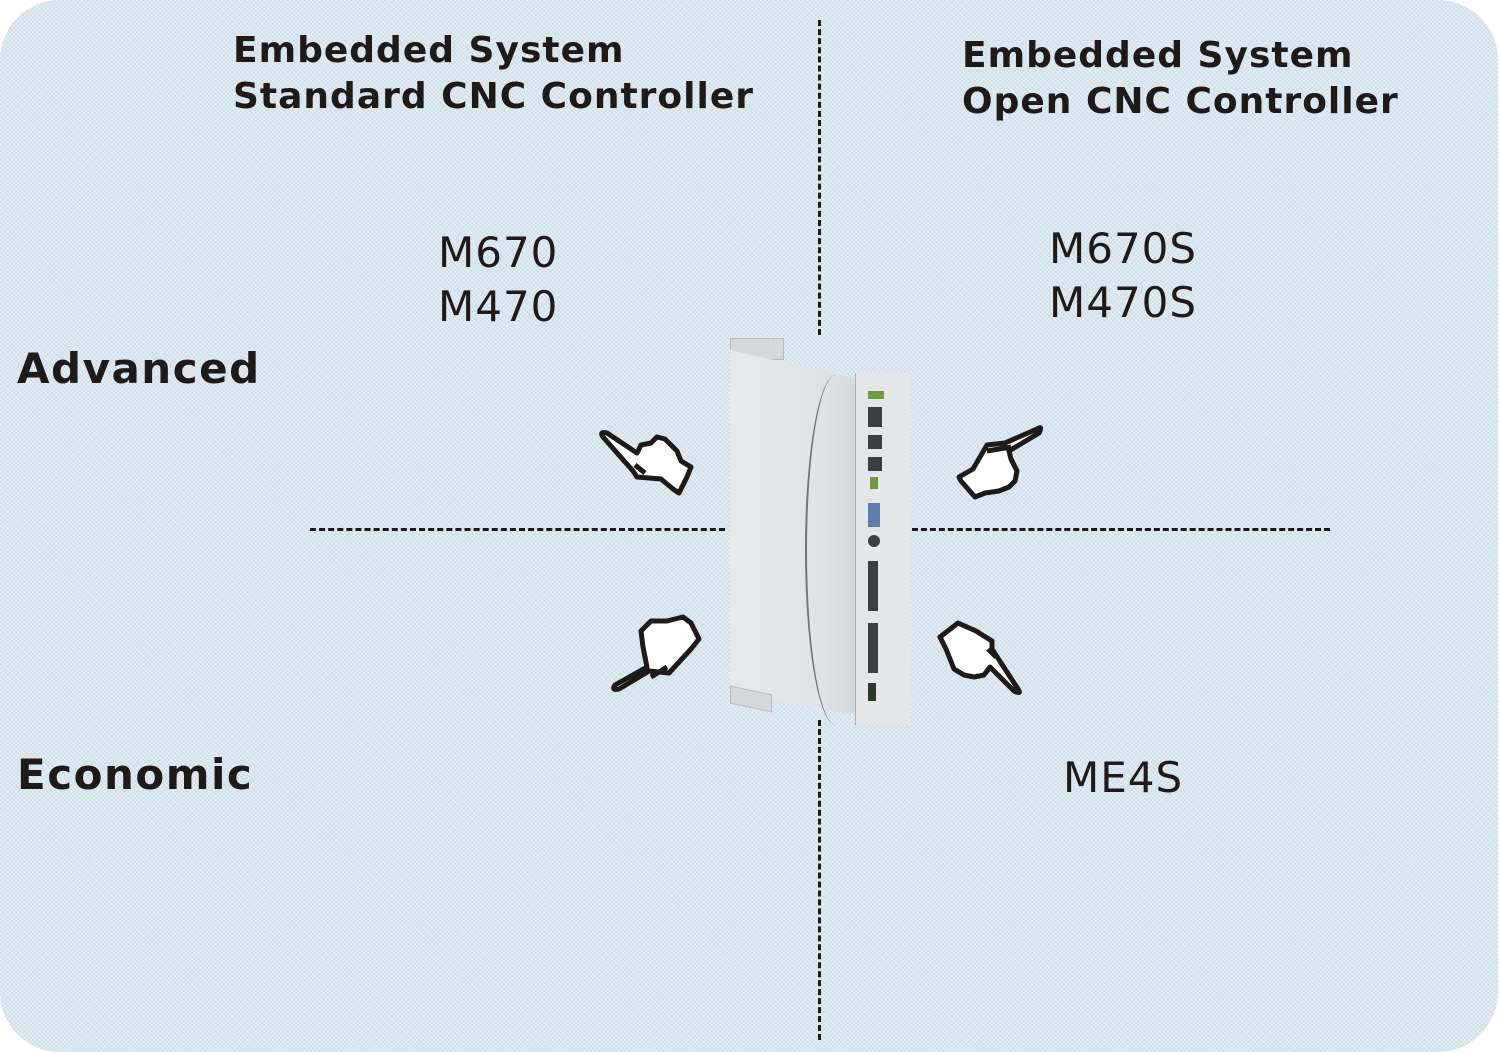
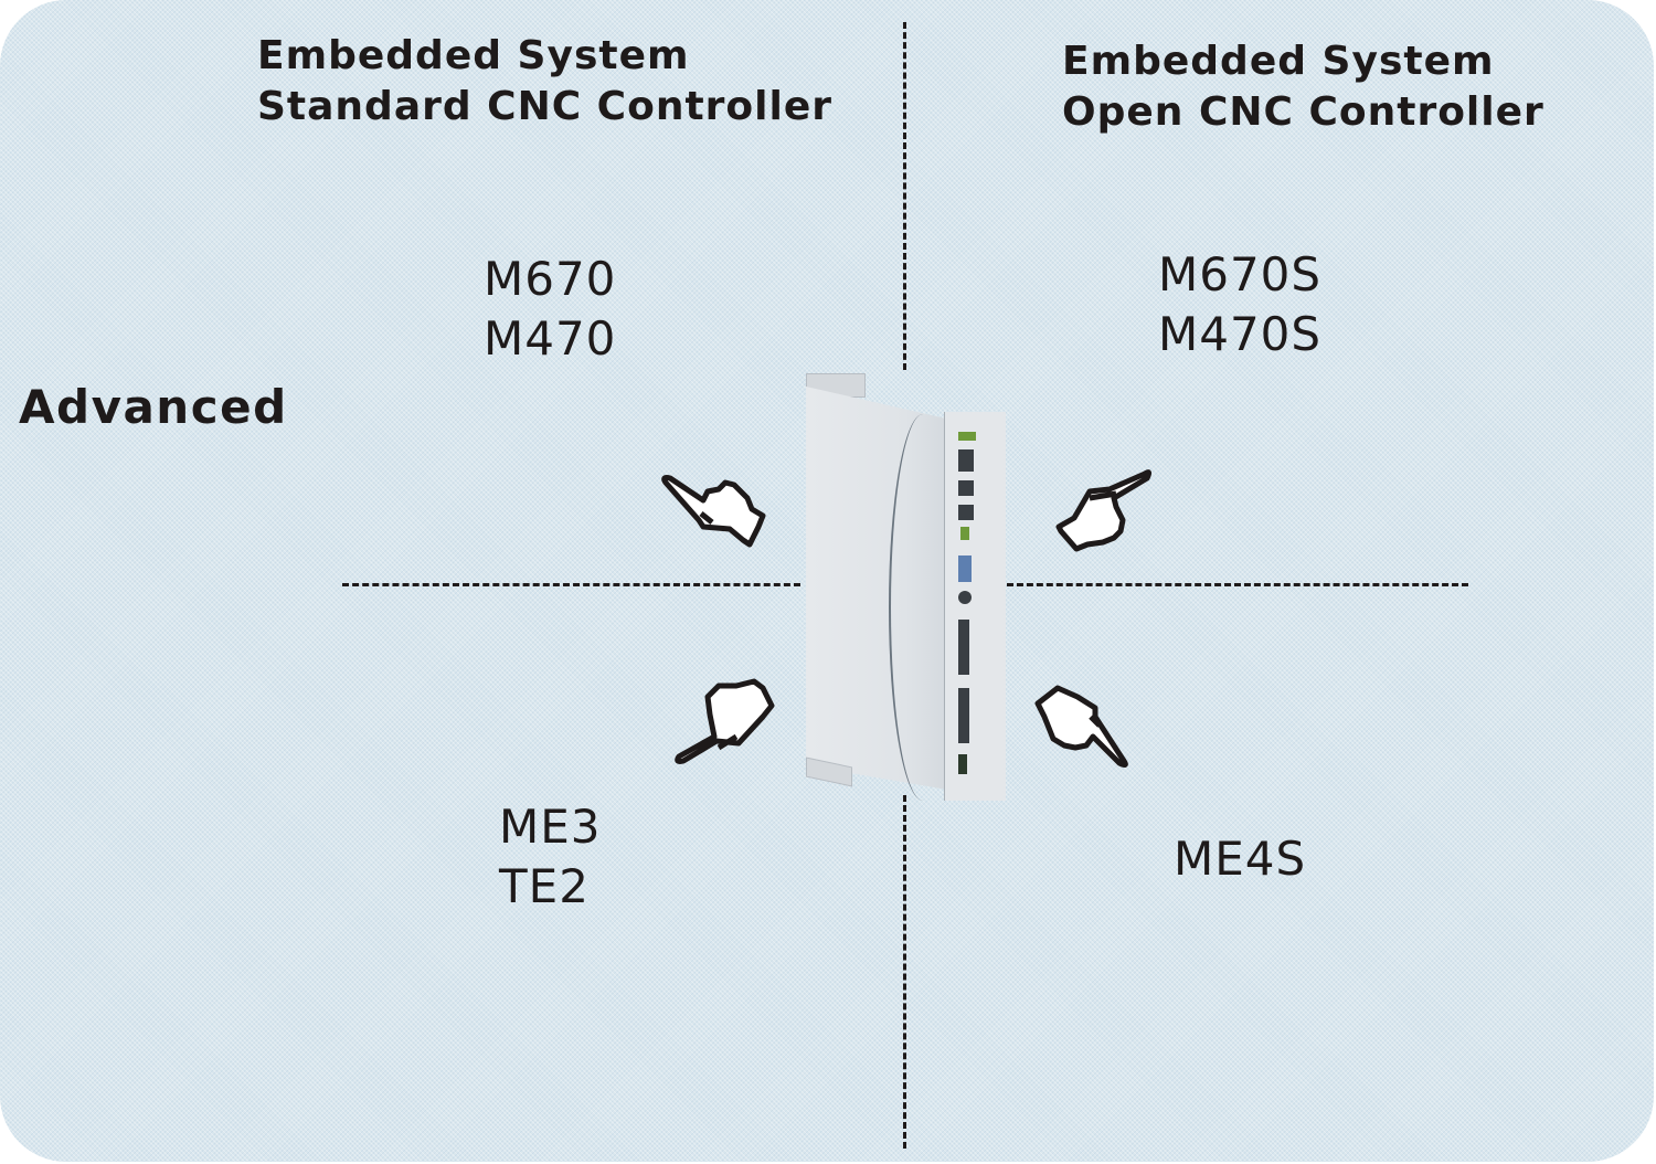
  Embedded System
  Standard CNC Controller
  Embedded System
  Open CNC Controller
  Advanced
- Economic
  M670
  M470
  M670S
  M470S
+ ME3
+ TE2
  ME4S
